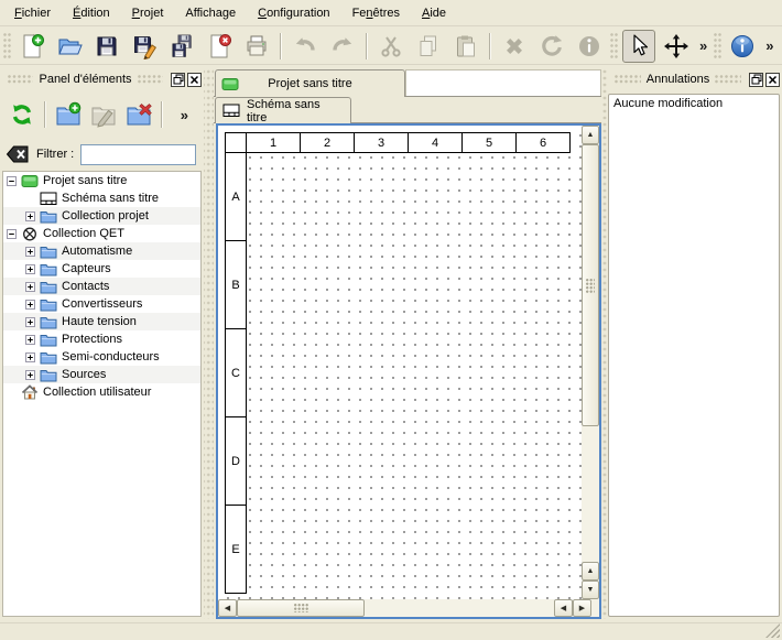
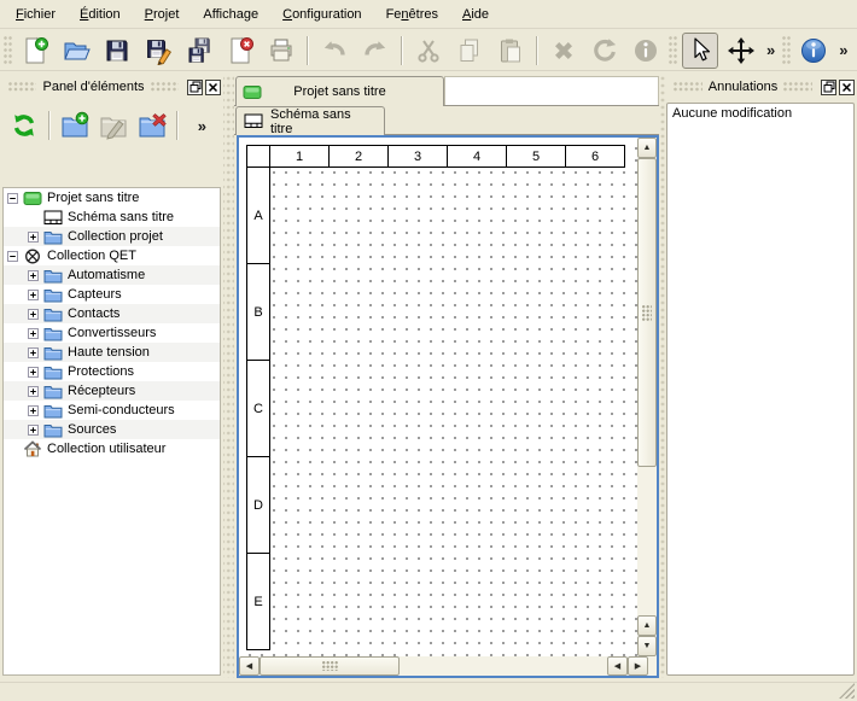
  Fichier
  Édition
  Projet
  Affichage
  Configuration
  Fenêtres
  Aide
  »
  »
  Panel d'éléments
  »
- Filtrer :
  Projet sans titre
  Schéma sans titre
  Collection projet
  Collection QET
  Automatisme
  Capteurs
  Contacts
  Convertisseurs
  Haute tension
  Protections
+ Récepteurs
  Semi-conducteurs
  Sources
  Collection utilisateur
  Projet sans titre
  Schéma sans titre
  1
  2
  3
  4
  5
  6
  A
  B
  C
  D
  E
  Annulations
  Aucune modification
